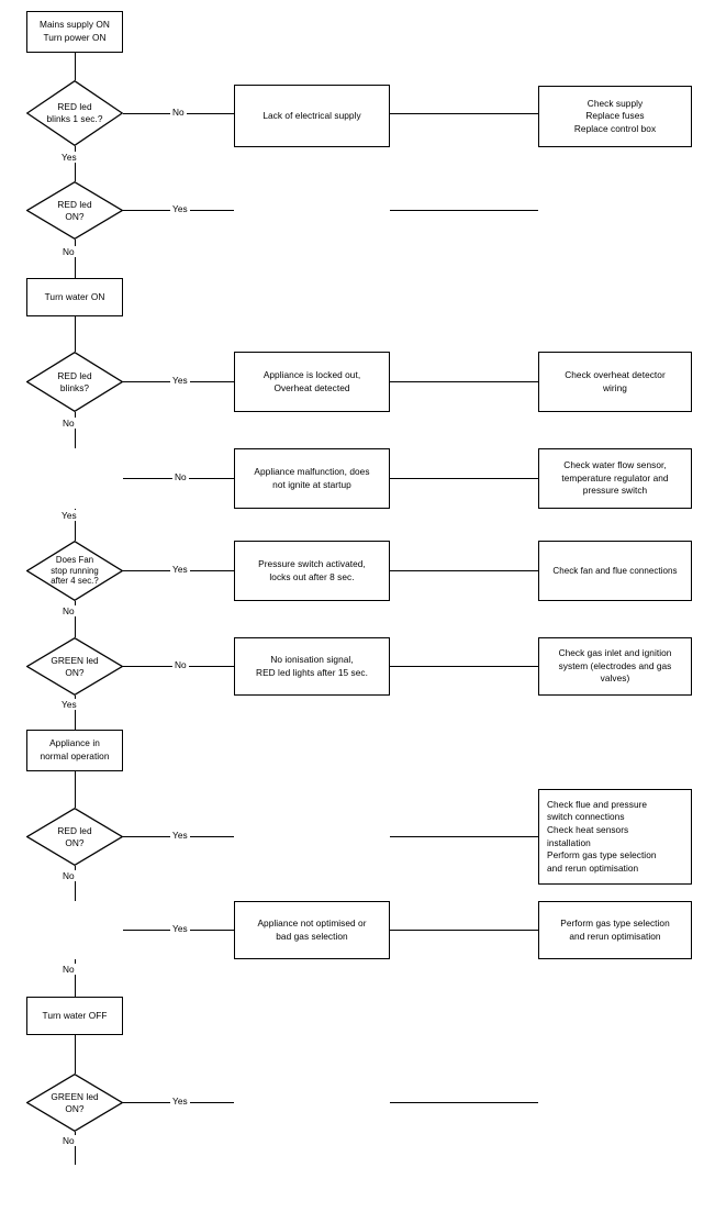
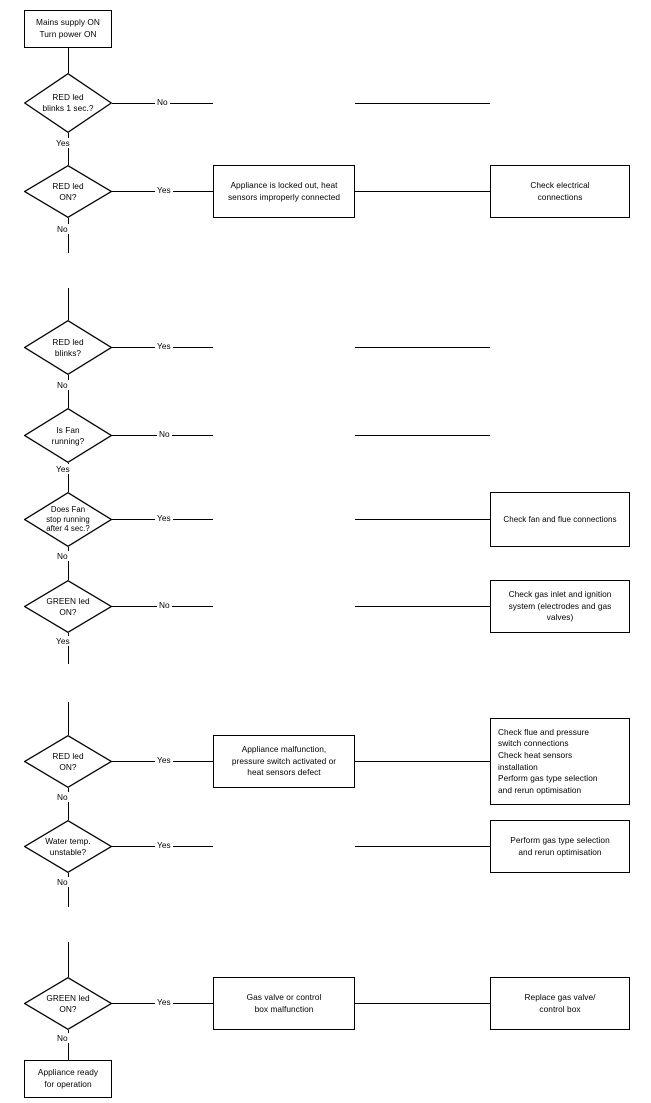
  Mains supply ON
  Turn power ON
  RED led
  blinks 1 sec.?
  No
- Lack of electrical supply
- Check supply
- Replace fuses
- Replace control box
  Yes
  RED led
  ON?
  Yes
+ Appliance is locked out, heat
+ sensors improperly connected
+ Check electrical
+ connections
  No
- Turn water ON
  RED led
  blinks?
  Yes
- Appliance is locked out,
- Overheat detected
- Check overheat detector
- wiring
  No
+ Is Fan
+ running?
  No
- Appliance malfunction, does
- not ignite at startup
- Check water flow sensor,
- temperature regulator and
- pressure switch
  Yes
  Does Fan
  stop running
  after 4 sec.?
  Yes
- Pressure switch activated,
- locks out after 8 sec.
  Check fan and flue connections
  No
  GREEN led
  ON?
  No
- No ionisation signal,
- RED led lights after 15 sec.
  Check gas inlet and ignition
  system (electrodes and gas
  valves)
  Yes
- Appliance in
- normal operation
  RED led
  ON?
  Yes
+ Appliance malfunction,
+ pressure switch activated or
+ heat sensors defect
  Check flue and pressure
  switch connections
  Check heat sensors
  installation
  Perform gas type selection
  and rerun optimisation
  No
+ Water temp.
+ unstable?
  Yes
- Appliance not optimised or
- bad gas selection
  Perform gas type selection
  and rerun optimisation
  No
- Turn water OFF
  GREEN led
  ON?
  Yes
+ Gas valve or control
+ box malfunction
+ Replace gas valve/
+ control box
  No
+ Appliance ready
+ for operation
